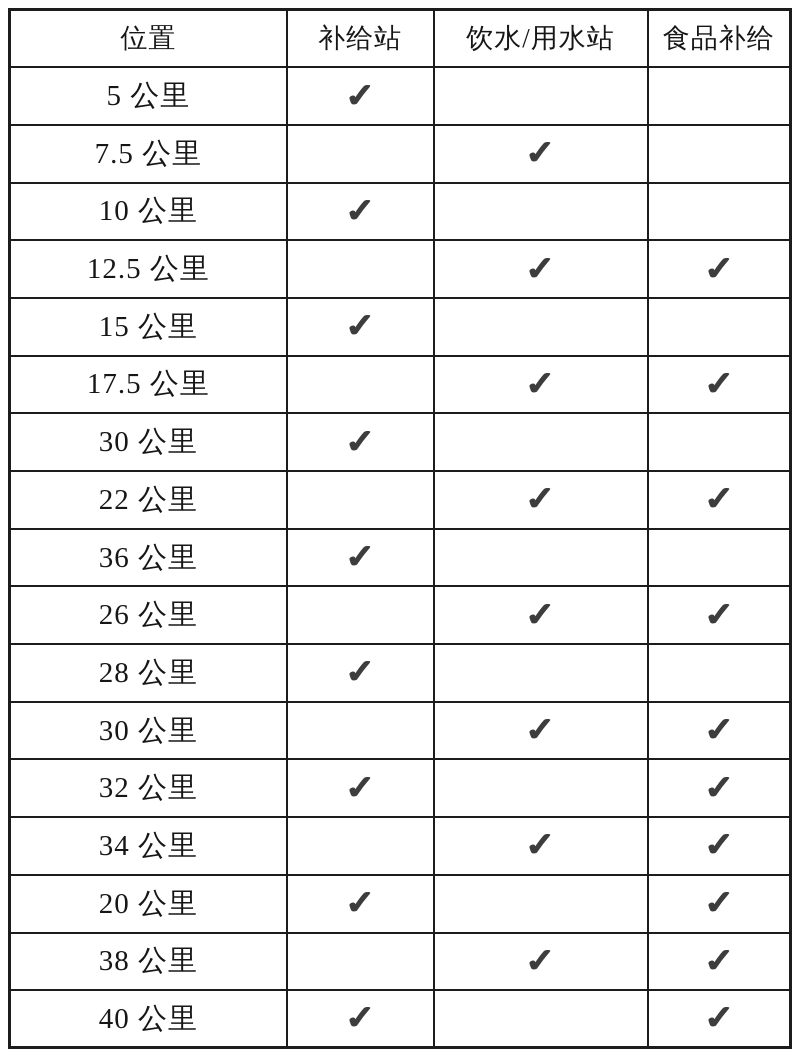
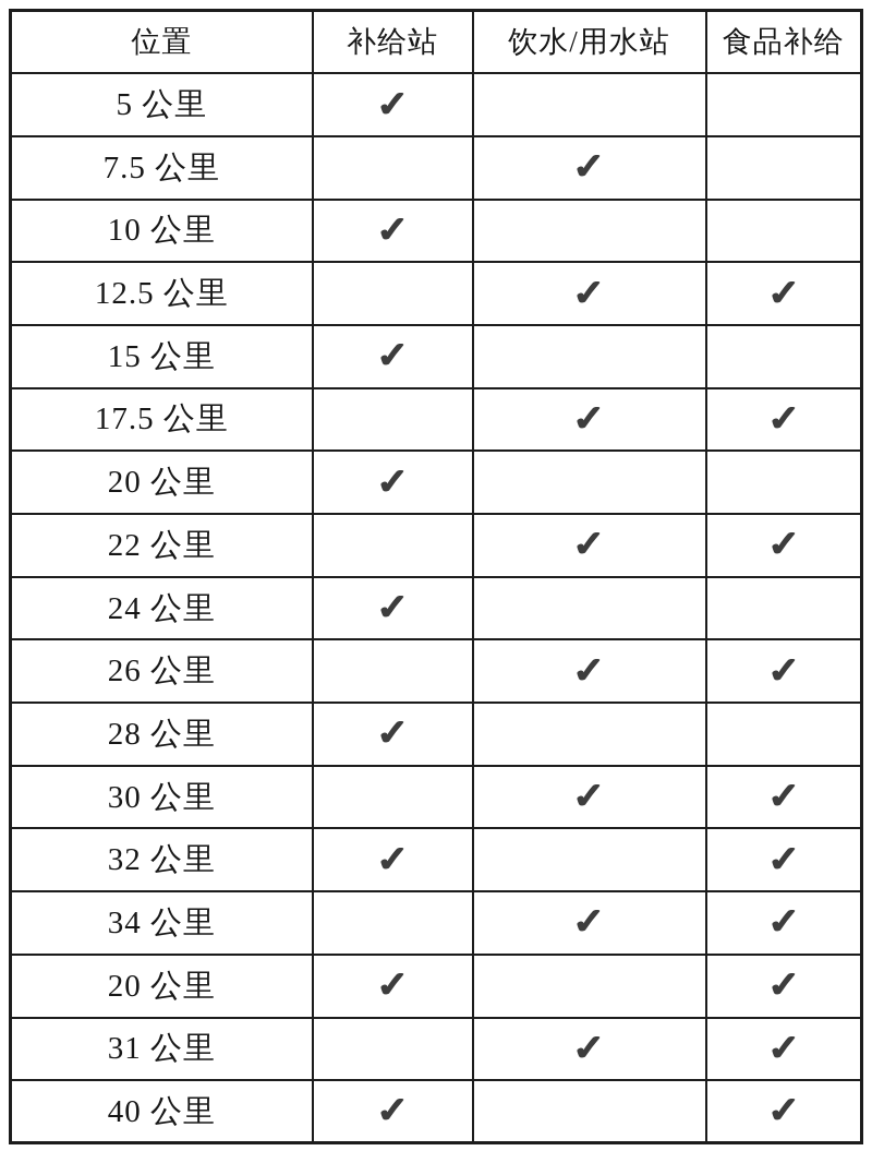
  位置	补给站	饮水/用水站	食品补给
  5 公里	✓
  7.5 公里		✓
  10 公里	✓
  12.5 公里		✓	✓
  15 公里	✓
  17.5 公里		✓	✓
- 30 公里	✓
+ 20 公里	✓
  22 公里		✓	✓
- 36 公里	✓
+ 24 公里	✓
  26 公里		✓	✓
  28 公里	✓
  30 公里		✓	✓
  32 公里	✓		✓
  34 公里		✓	✓
  20 公里	✓		✓
- 38 公里		✓	✓
+ 31 公里		✓	✓
  40 公里	✓		✓
